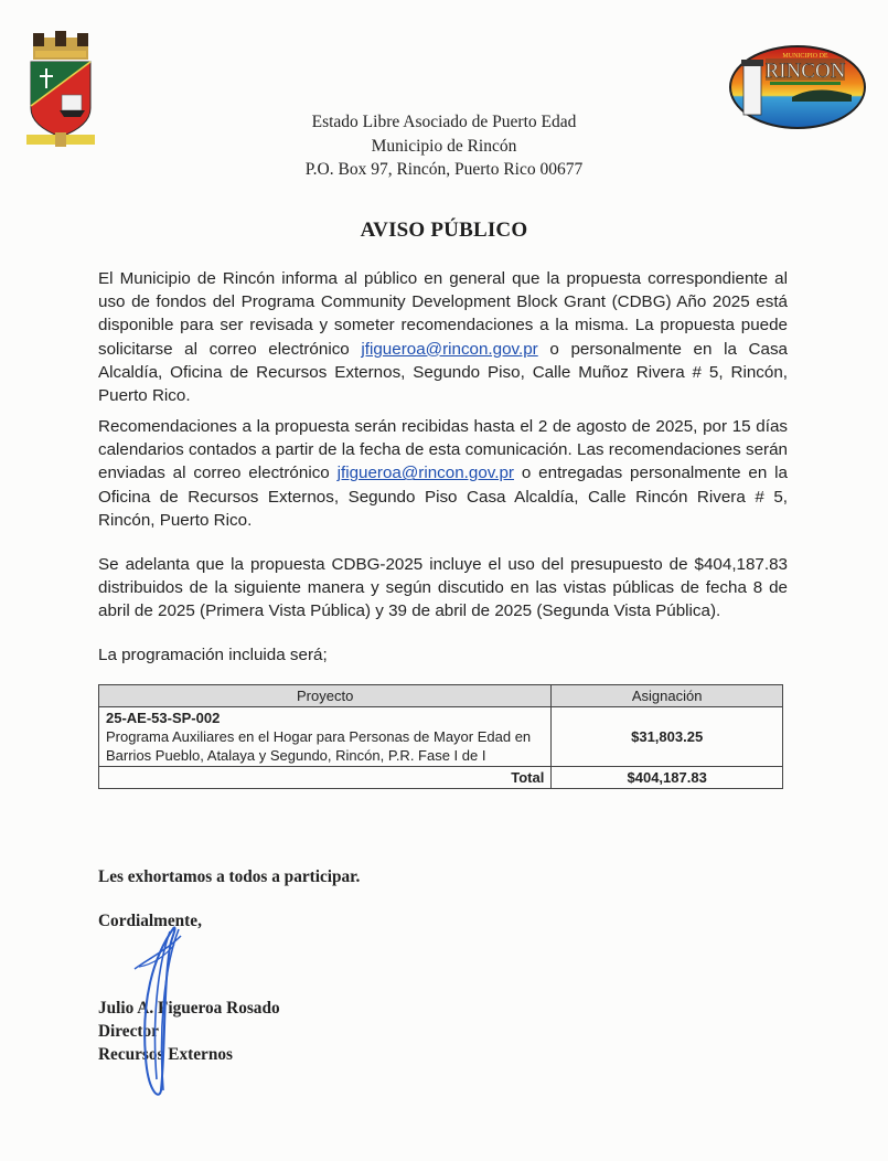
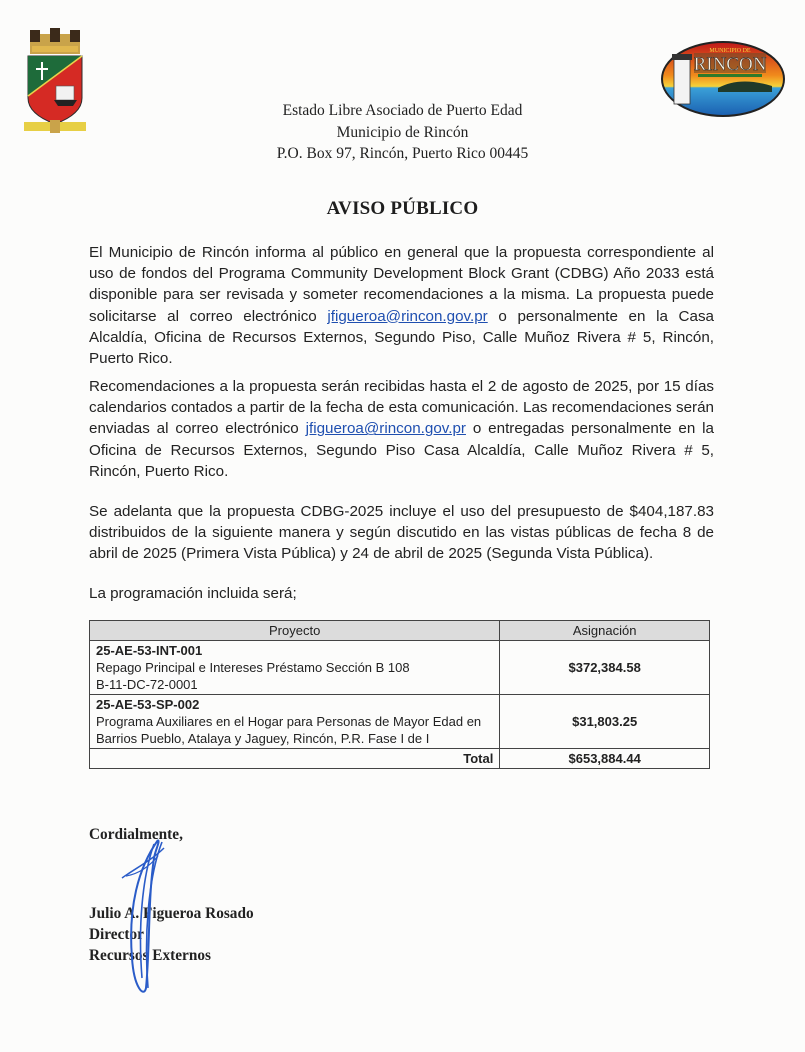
  RINCON
  Estado Libre Asociado de Puerto Edad
  Municipio de Rincón
- P.O. Box 97, Rincón, Puerto Rico 00677
+ P.O. Box 97, Rincón, Puerto Rico 00445
  AVISO PÚBLICO
- El Municipio de Rincón informa al público en general que la propuesta correspondiente al uso de fondos del Programa Community Development Block Grant (CDBG) Año 2025 está disponible para ser revisada y someter recomendaciones a la misma. La propuesta puede solicitarse al correo electrónico jfigueroa@rincon.gov.pr o personalmente en la Casa Alcaldía, Oficina de Recursos Externos, Segundo Piso, Calle Muñoz Rivera # 5, Rincón, Puerto Rico.
+ El Municipio de Rincón informa al público en general que la propuesta correspondiente al uso de fondos del Programa Community Development Block Grant (CDBG) Año 2033 está disponible para ser revisada y someter recomendaciones a la misma. La propuesta puede solicitarse al correo electrónico jfigueroa@rincon.gov.pr o personalmente en la Casa Alcaldía, Oficina de Recursos Externos, Segundo Piso, Calle Muñoz Rivera # 5, Rincón, Puerto Rico.
- Recomendaciones a la propuesta serán recibidas hasta el 2 de agosto de 2025, por 15 días calendarios contados a partir de la fecha de esta comunicación. Las recomendaciones serán enviadas al correo electrónico jfigueroa@rincon.gov.pr o entregadas personalmente en la Oficina de Recursos Externos, Segundo Piso Casa Alcaldía, Calle Rincón Rivera # 5, Rincón, Puerto Rico.
+ Recomendaciones a la propuesta serán recibidas hasta el 2 de agosto de 2025, por 15 días calendarios contados a partir de la fecha de esta comunicación. Las recomendaciones serán enviadas al correo electrónico jfigueroa@rincon.gov.pr o entregadas personalmente en la Oficina de Recursos Externos, Segundo Piso Casa Alcaldía, Calle Muñoz Rivera # 5, Rincón, Puerto Rico.
- Se adelanta que la propuesta CDBG-2025 incluye el uso del presupuesto de $404,187.83 distribuidos de la siguiente manera y según discutido en las vistas públicas de fecha 8 de abril de 2025 (Primera Vista Pública) y 39 de abril de 2025 (Segunda Vista Pública).
+ Se adelanta que la propuesta CDBG-2025 incluye el uso del presupuesto de $404,187.83 distribuidos de la siguiente manera y según discutido en las vistas públicas de fecha 8 de abril de 2025 (Primera Vista Pública) y 24 de abril de 2025 (Segunda Vista Pública).
  La programación incluida será;
  Proyecto	Asignación
+ 25-AE-53-INT-001 Repago Principal e Intereses Préstamo Sección B 108 B-11-DC-72-0001	$372,384.58
- 25-AE-53-SP-002 Programa Auxiliares en el Hogar para Personas de Mayor Edad en Barrios Pueblo, Atalaya y Segundo, Rincón, P.R. Fase I de I	$31,803.25
+ 25-AE-53-SP-002 Programa Auxiliares en el Hogar para Personas de Mayor Edad en Barrios Pueblo, Atalaya y Jaguey, Rincón, P.R. Fase I de I	$31,803.25
- Total	$404,187.83
+ Total	$653,884.44
- Les exhortamos a todos a participar.
  Cordialmente,
  Julio A.igueroa Rosado
  Directo
  Recuros Externos
